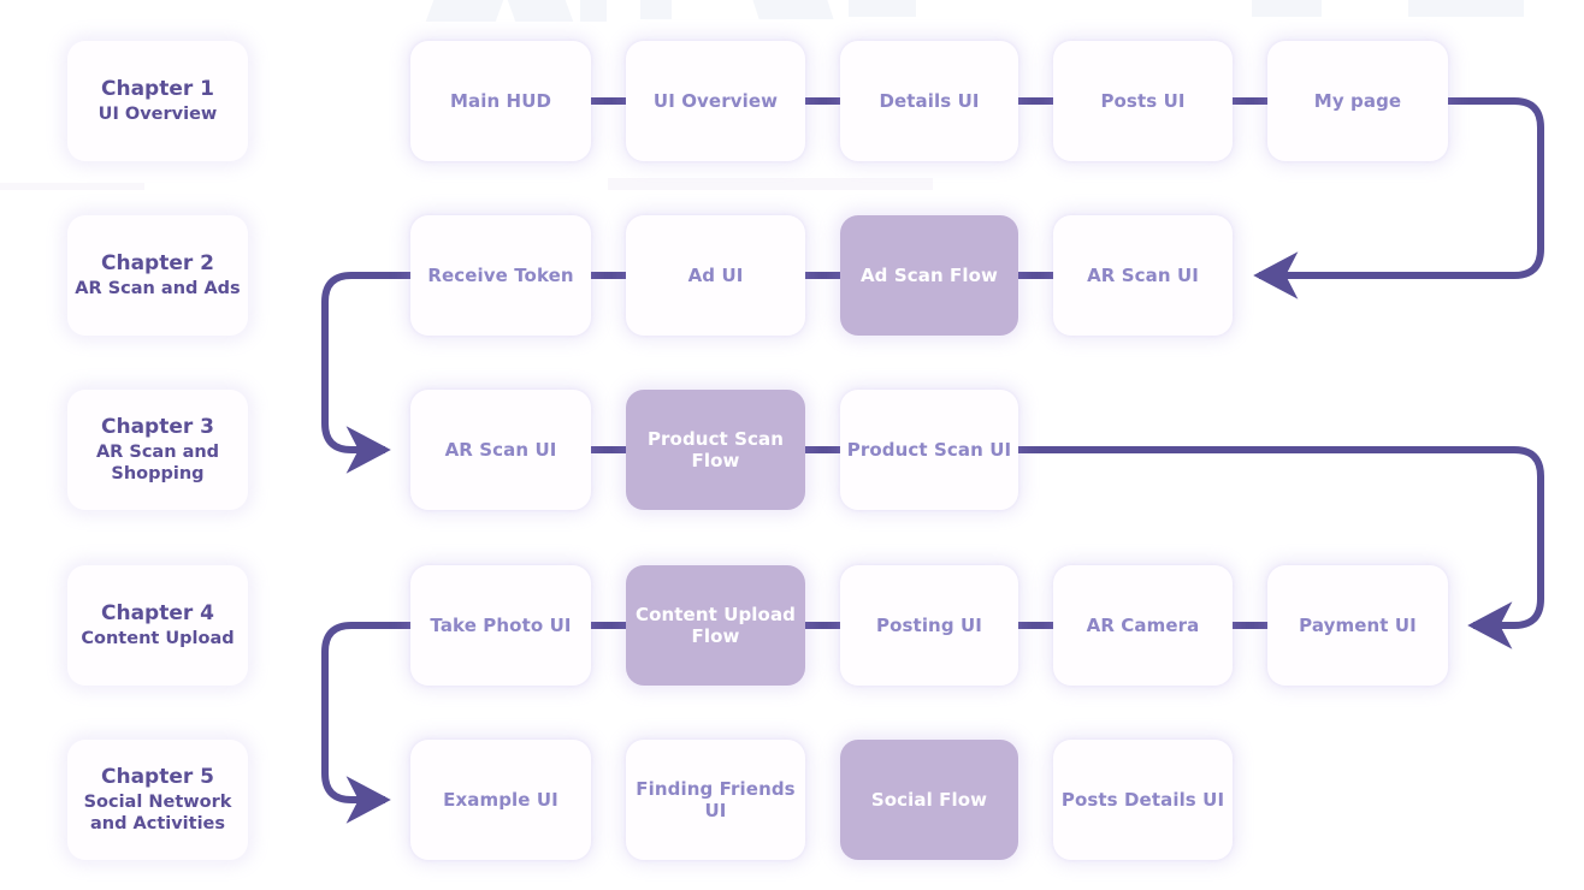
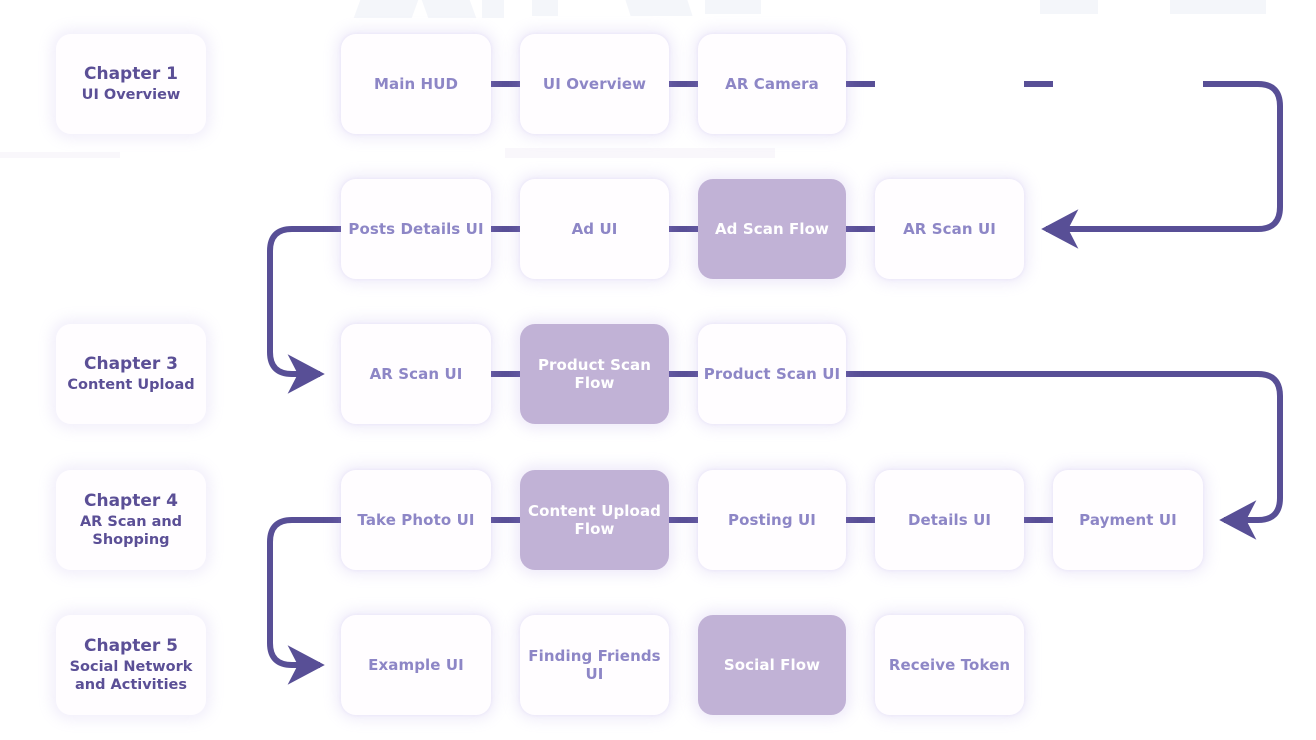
  Chapter 1
  UI Overview
- Chapter 2
- AR Scan and Ads
  Chapter 3
- AR Scan and Shopping
+ Content Upload
  Chapter 4
- Content Upload
+ AR Scan and Shopping
  Chapter 5
  Social Network and Activities
  Main HUD
  UI Overview
- Details UI
+ AR Camera
- Posts UI
- My page
- Receive Token
+ Posts Details UI
  Ad UI
  Ad Scan Flow
  AR Scan UI
  AR Scan UI
  Product Scan Flow
  Product Scan UI
  Take Photo UI
  Content Upload Flow
  Posting UI
- AR Camera
+ Details UI
  Payment UI
  Example UI
  Finding Friends UI
  Social Flow
- Posts Details UI
+ Receive Token
